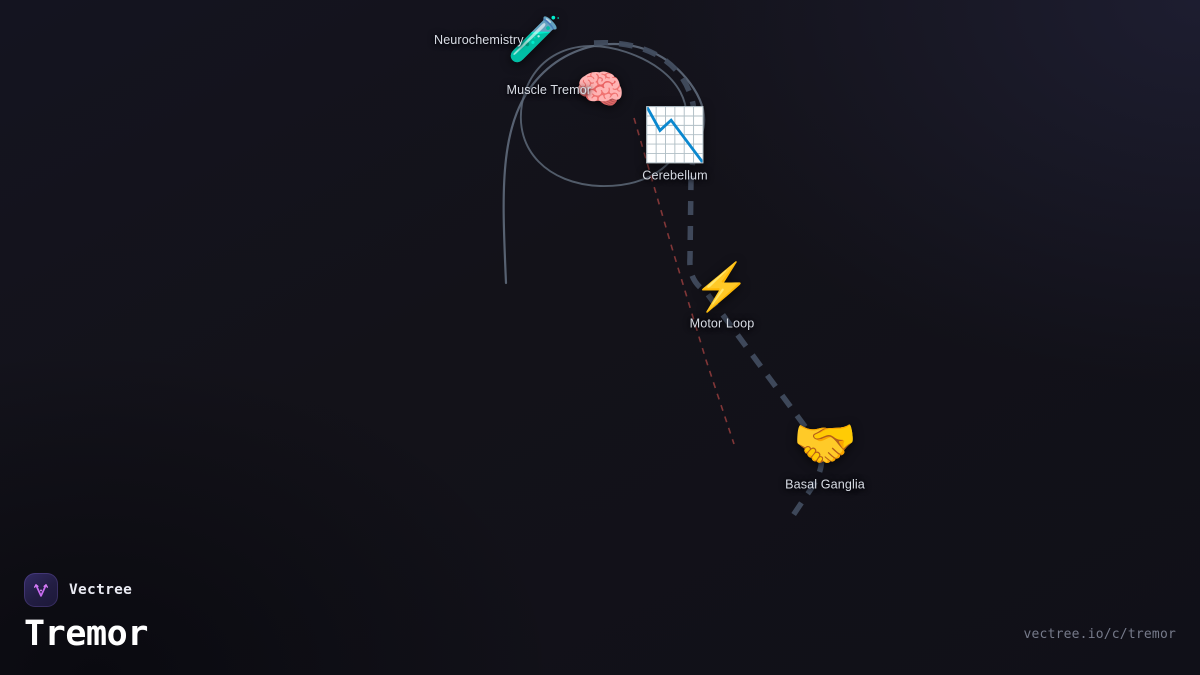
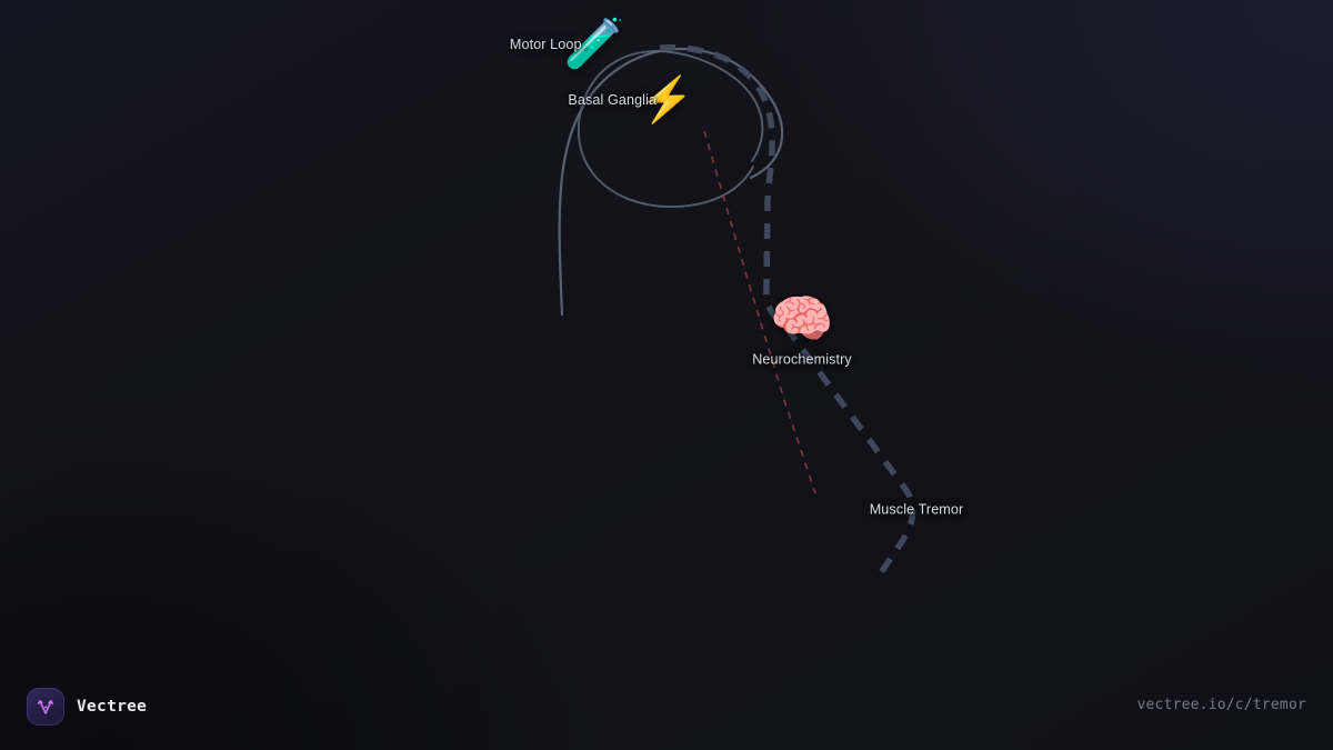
  🧪
- Neurochemistry
+ Motor Loop
- 🧠
+ ⚡
- Muscle Tremor
+ Basal Ganglia
- 📉
- Cerebellum
- ⚡
+ 🧠
- Motor Loop
+ Neurochemistry
- 🤝
- Basal Ganglia
+ Muscle Tremor
  Vectree
- Tremor
  vectree.io/c/tremor
